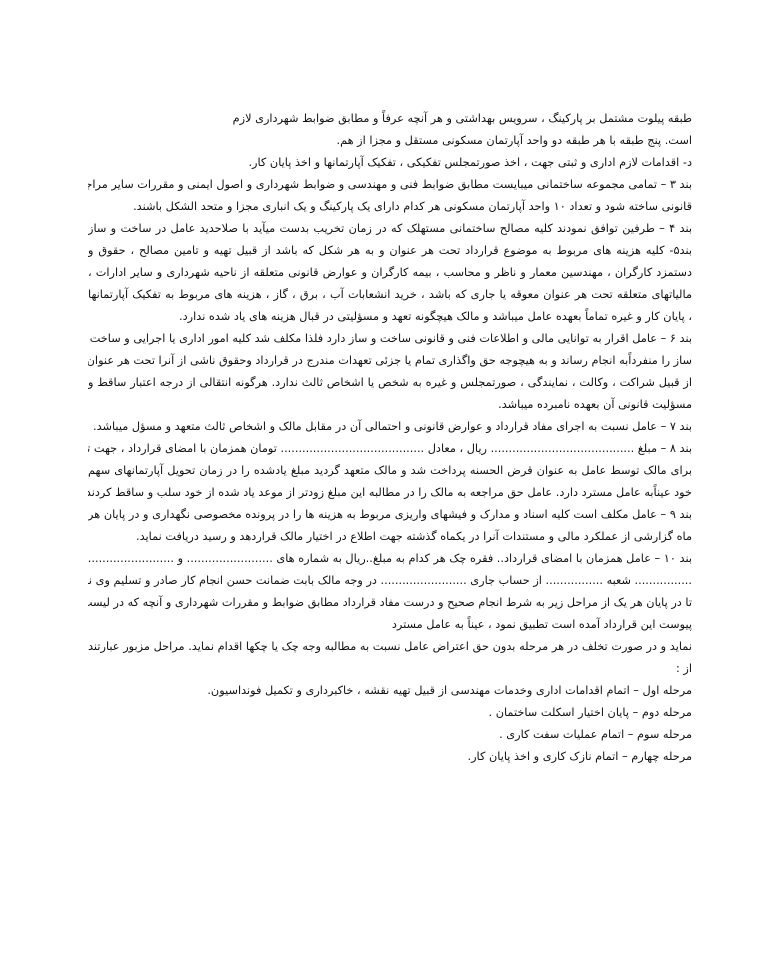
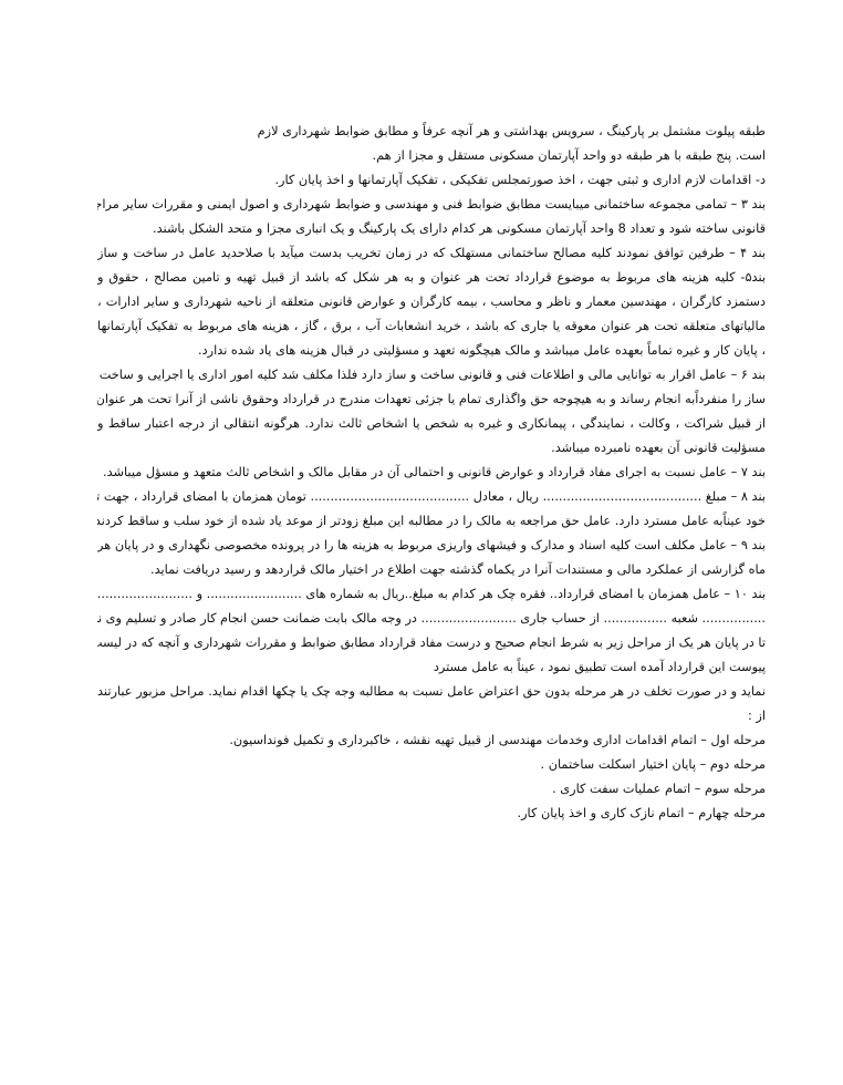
  طبقه پیلوت مشتمل بر پارکینگ ، سرویس بهداشتی و هر آنچه عرفاً و مطابق ضوابط شهرداری لازم
  است. پنج طبقه با هر طبقه دو واحد آپارتمان مسکونی مستقل و مجزا از هم.
  د- اقدامات لازم اداری و ثبتی جهت ، اخذ صورتمجلس تفکیکی ، تفکیک آپارتمانها و اخذ پایان کار.
  بند ۳ – تمامی مجموعه ساختمانی میبایست مطابق ضوابط فنی و مهندسی و ضوابط شهرداری و اصول ایمنی و مقررات سایر مراج
- قانونی ساخته شود و تعداد ۱۰ واحد آپارتمان مسکونی هر کدام دارای یک پارکینگ و یک انباری مجزا و متحد الشکل باشند.
+ قانونی ساخته شود و تعداد 8 واحد آپارتمان مسکونی هر کدام دارای یک پارکینگ و یک انباری مجزا و متحد الشکل باشند.
  بند ۴ – طرفین توافق نمودند کلیه مصالح ساختمانی مستهلک که در زمان تخریب بدست میآید با صلاحدید عامل در ساخت و ساز
  بند۵- کلیه هزینه های مربوط به موضوع قرارداد تحت هر عنوان و به هر شکل که باشد از قبیل تهیه و تامین مصالح ، حقوق و
  دستمزد کارگران ، مهندسین معمار و ناظر و محاسب ، بیمه کارگران و عوارض قانونی متعلقه از ناحیه شهرداری و سایر ادارات ،
  مالیاتهای متعلقه تحت هر عنوان معوقه یا جاری که باشد ، خرید انشعابات آب ، برق ، گاز ، هزینه های مربوط به تفکیک آپارتمانها
  ، پایان کار و غیره تماماً بعهده عامل میباشد و مالک هیچگونه تعهد و مسؤلیتی در قبال هزینه های یاد شده ندارد.
  بند ۶ – عامل اقرار به توانایی مالی و اطلاعات فنی و قانونی ساخت و ساز دارد فلذا مکلف شد کلیه امور اداری یا اجرایی و ساخت
  ساز را منفرداًبه انجام رساند و به هیچوجه حق واگذاری تمام یا جزئی تعهدات مندرج در قرارداد وحقوق ناشی از آنرا تحت هر عنوان
- از قبیل شراکت ، وکالت ، نمایندگی ، صورتمجلس و غیره به شخص یا اشخاص ثالث ندارد. هرگونه انتقالی از درجه اعتبار ساقط و
+ از قبیل شراکت ، وکالت ، نمایندگی ، پیمانکاری و غیره به شخص یا اشخاص ثالث ندارد. هرگونه انتقالی از درجه اعتبار ساقط و
  مسؤلیت قانونی آن بعهده نامبرده میباشد.
  بند ۷ – عامل نسبت به اجرای مفاد قرارداد و عوارض قانونی و احتمالی آن در مقابل مالک و اشخاص ثالث متعهد و مسؤل میباشد.
  بند ۸ – مبلغ ........................................ ریال ، معادل ........................................ تومان همزمان با امضای قرارداد ، جهت ت
- برای مالک توسط عامل به عنوان قرض الحسنه پرداخت شد و مالک متعهد گردید مبلغ یادشده را در زمان تحویل آپارتمانهای سهم
  خود عیناًبه عامل مسترد دارد. عامل حق مراجعه به مالک را در مطالبه این مبلغ زودتر از موعد یاد شده از خود سلب و ساقط کردند
  بند ۹ – عامل مکلف است کلیه اسناد و مدارک و فیشهای واریزی مربوط به هزینه ها را در پرونده مخصوصی نگهداری و در پایان هر
  ماه گزارشی از عملکرد مالی و مستندات آنرا در یکماه گذشته جهت اطلاع در اختیار مالک قراردهد و رسید دریافت نماید.
  بند ۱۰ – عامل همزمان با امضای قرارداد.. فقره چک هر کدام به مبلغ..ریال به شماره های ........................ و ........................
  ................ شعبه ................ از حساب جاری ........................ در وجه مالک بابت ضمانت حسن انجام کار صادر و تسلیم وی ن
  تا در پایان هر یک از مراحل زیر به شرط انجام صحیح و درست مفاد قرارداد مطابق ضوابط و مقررات شهرداری و آنچه که در لیست
  پیوست این قرارداد آمده است تطبیق نمود ، عیناً به عامل مسترد
  نماید و در صورت تخلف در هر مرحله بدون حق اعتراض عامل نسبت به مطالبه وجه چک یا چکها اقدام نماید. مراحل مزبور عبارتند
  از :
  مرحله اول – اتمام اقدامات اداری وخدمات مهندسی از قبیل تهیه نقشه ، خاکبرداری و تکمیل فونداسیون.
  مرحله دوم – پایان اختیار اسکلت ساختمان .
  مرحله سوم – اتمام عملیات سفت کاری .
  مرحله چهارم – اتمام نازک کاری و اخذ پایان کار.
